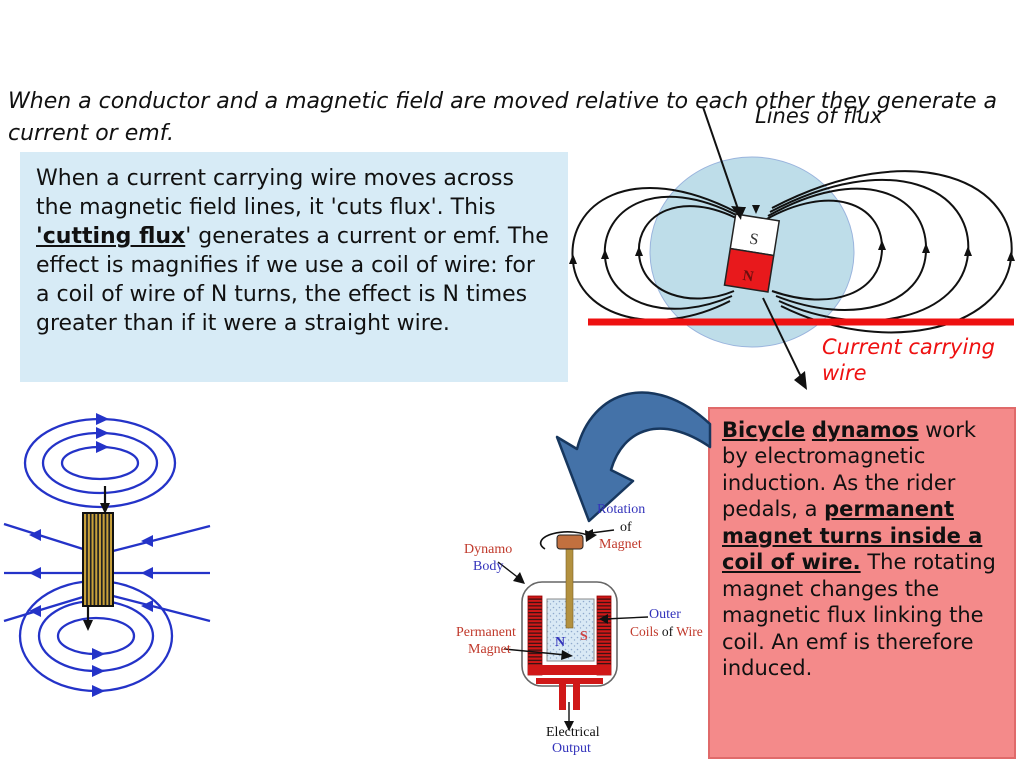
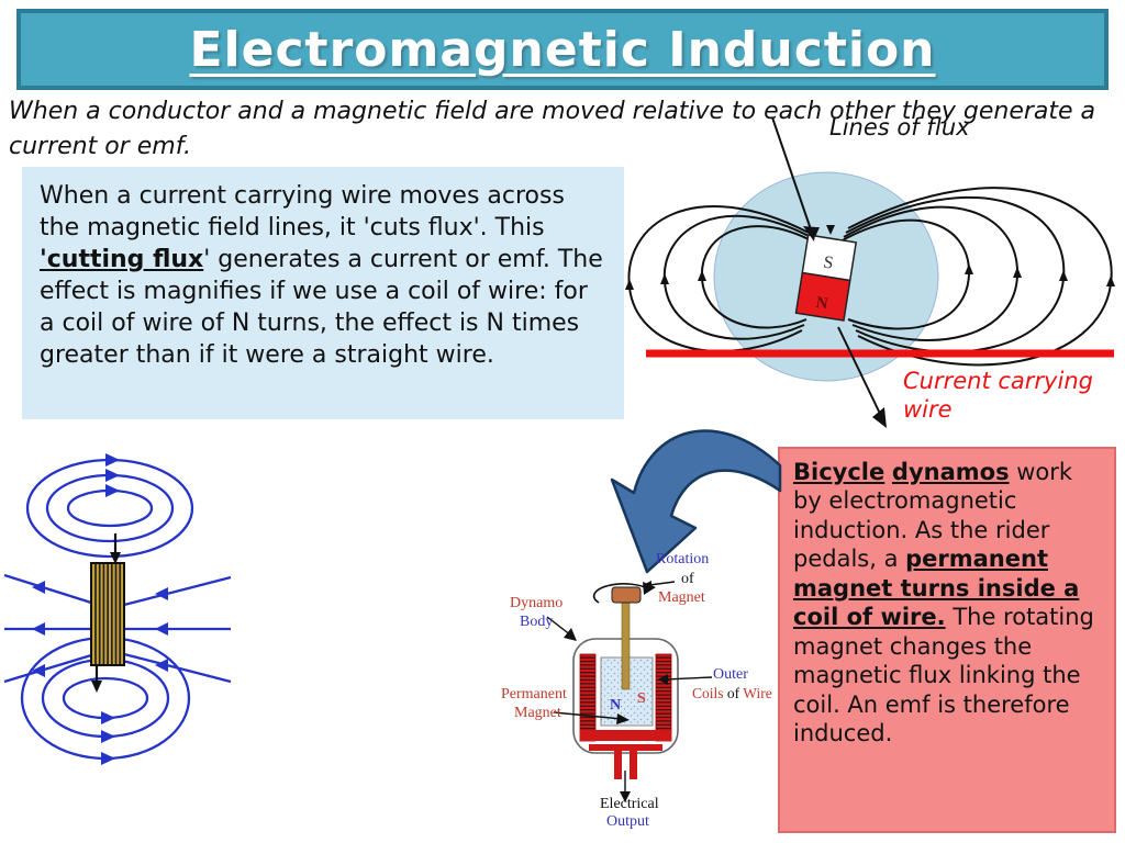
+ Electromagnetic Induction
  When a conductor and a magnetic field are moved relative to each other they generate a current or emf.
  When a current carrying wire moves across the magnetic field lines, it 'cuts flux'. This 'cutting flux' generates a current or emf. The effect is magnifies if we use a coil of wire: for a coil of wire of N turns, the effect is N times greater than if it were a straight wire.
  Lines of flux
  Current carrying wire
  Bicycle dynamos work by electromagnetic induction. As the rider pedals, a permanent magnet turns inside a coil of wire. The rotating magnet changes the magnetic flux linking the coil. An emf is therefore induced.
  N
  S
  Rotation
  of
  Magnet
  Dynamo
  Body
  Permanent
  Magnet
  Outer
  Coils of Wire
  Electrical
  Output
